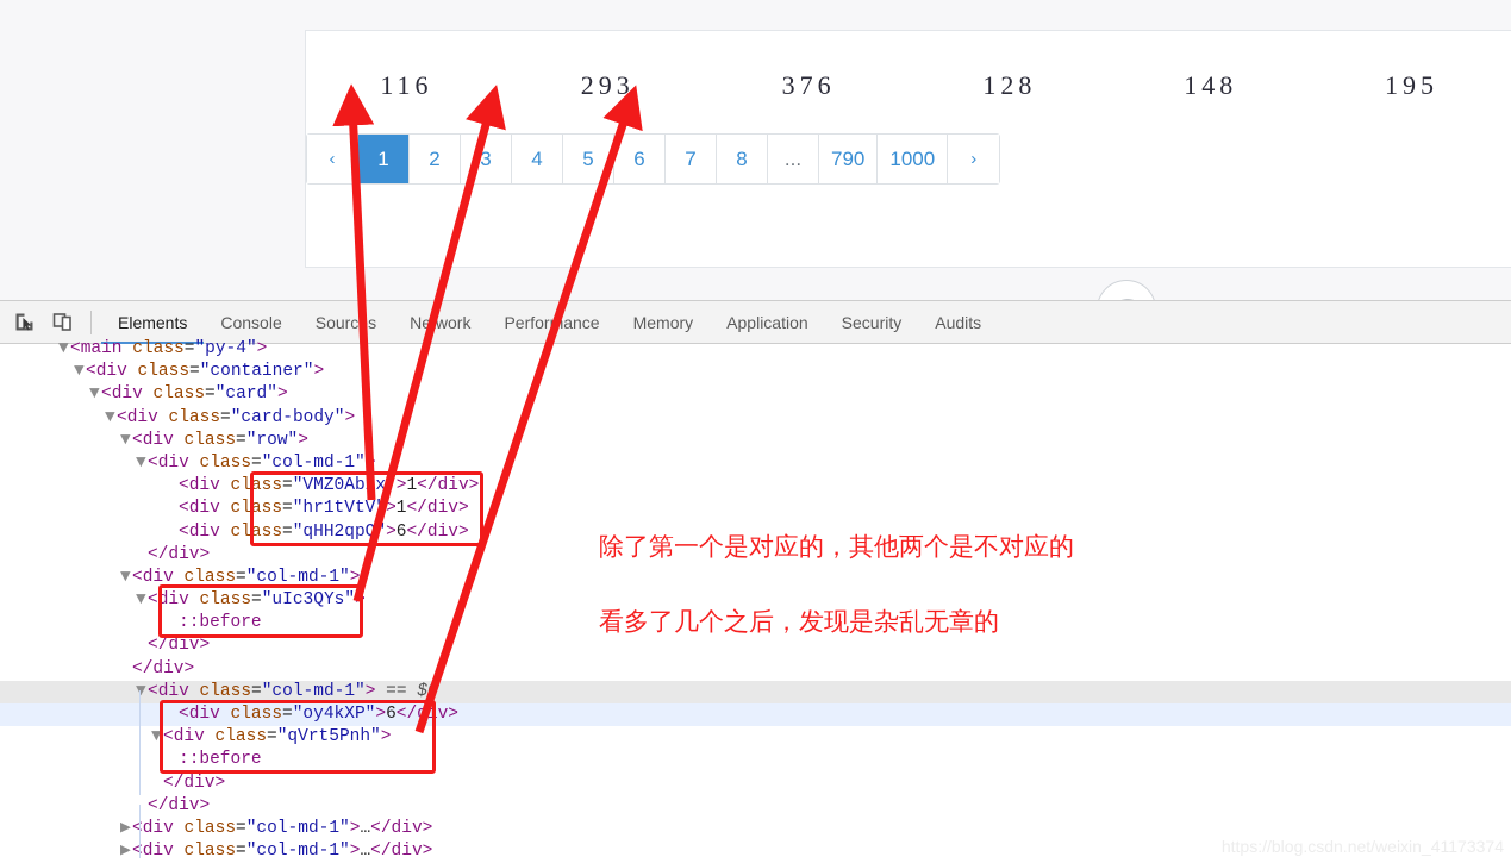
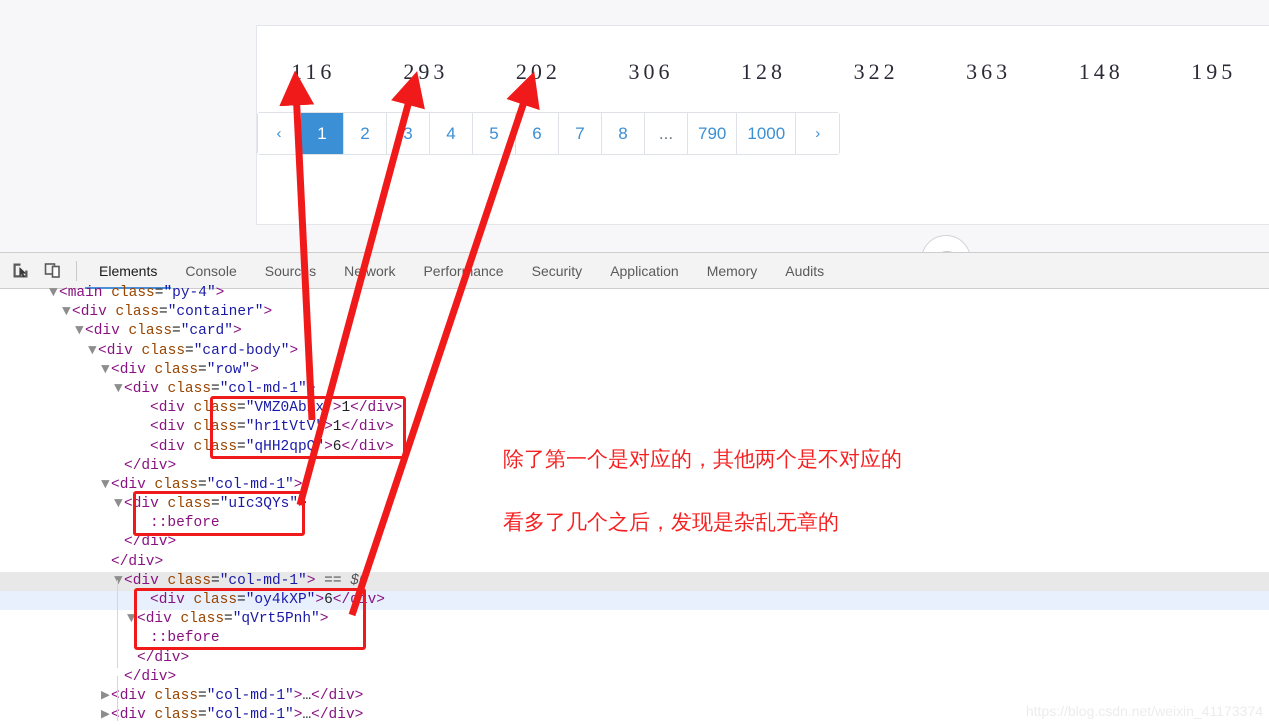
  116
  293
- 376
+ 202
+ 306
  128
+ 322
+ 363
  148
  195
  ‹
  1
  2
  3
  4
  5
  6
  7
  8
  ...
  790
  1000
  ›
  Elements
  Console
  Sourcs
  Nework
  Perforance
- Memory
+ Security
  Application
- Security
+ Memory
  Audits
  ▼<main class="py-4">
  ▼<div class="container">
  ▼<div class="card">
  ▼<div class="card-body">
  ▼<div class="row">
  ▼<div class="col-md-1"
  <div class="VMZ0Abx >1</div>
  <div class="hr1tVtV >1</div>
  <div class="qHH2qpQ">6</div>
  </div>
  ▼<div class="col-md-1">
  ▼<div class="uIc3QYs"
  ::before
  </div>
  </div>
  ▼<div class="col-md-1"> == $
  <div class="oy4kXP">6</iv>
  ▼<div class="qVrt5Pnh">
  ::before
  </div>
  </div>
  ▶<div class="col-md-1">…</div>
  ▶<div class="col-md-1">…</div>
  除了第一个是对应的，其他两个是不对应的
  看多了几个之后，发现是杂乱无章的
